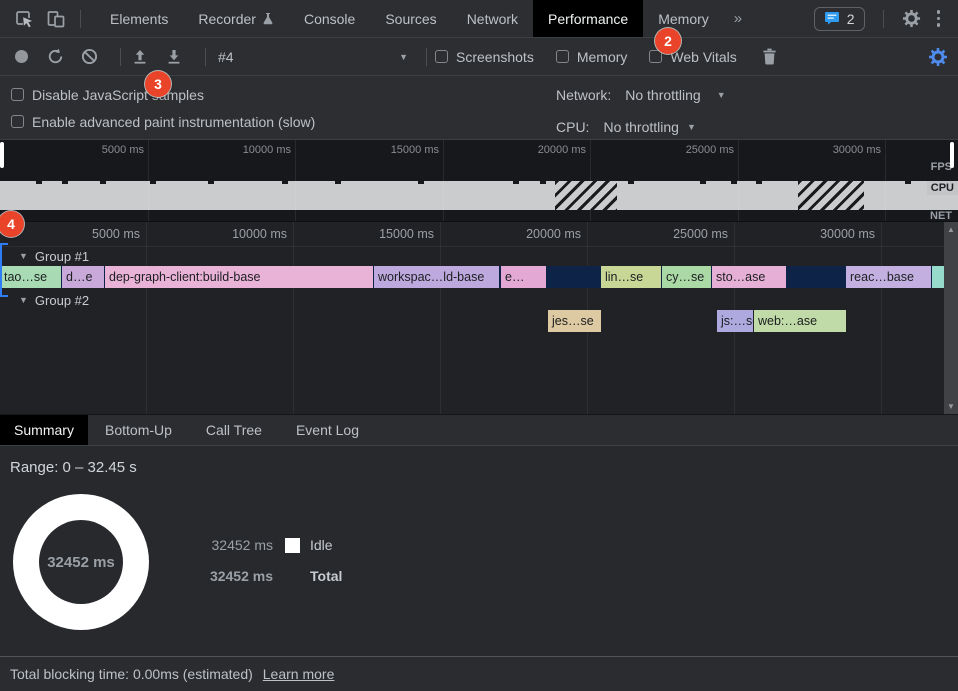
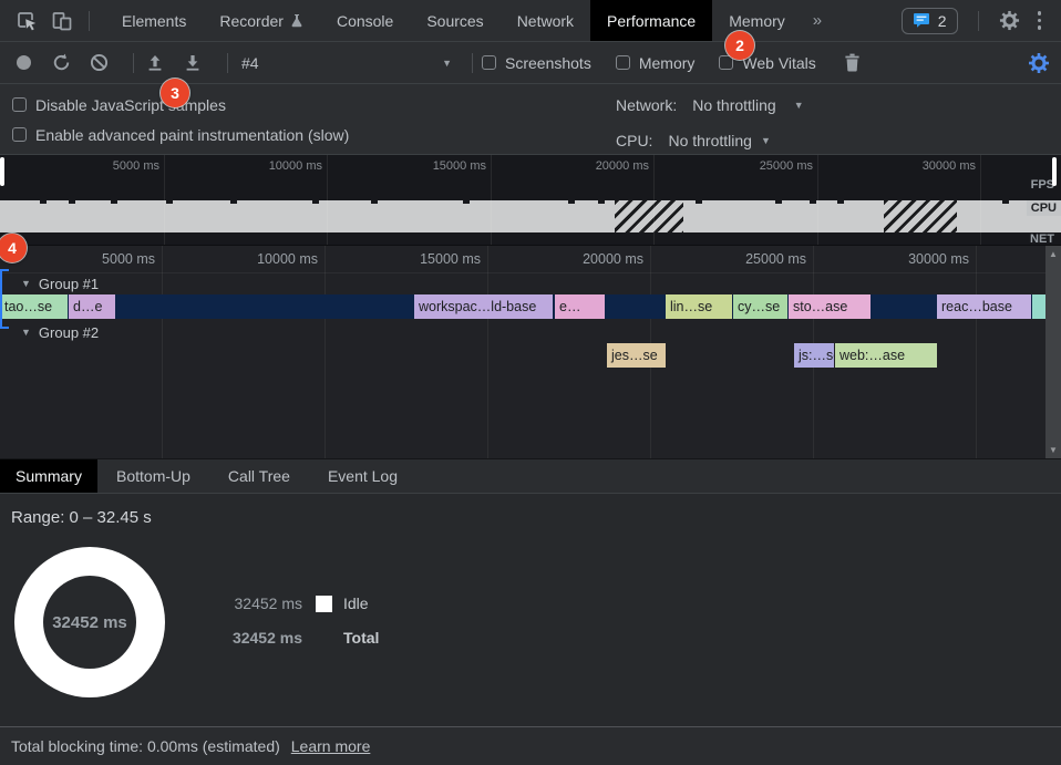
  Elements
  Recorder
  Console
  Sources
  Network
  Performance
  Memory
  »
  2
  #4
  ▼
  Screenshots
  Memory
  Web Vitals
  Disable JavaScriptmples
  Enable advanced paint instrumentation (slow)
  Network:
  No throttling
  ▼
  CPU:
  No throttling
  ▼
  FPS
  CPU
  NET
  5000 ms
  10000 ms
  15000 ms
  20000 ms
  25000 ms
  30000 ms
  ▼
  Group #1
  tao…se
  d…e
- dep-graph-client:build-base
  workspac…ld-base
  e…
  lin…se
  cy…se
  sto…ase
  reac…base
  ▼
  Group #2
  jes…se
  js:…s
  web:…ase
  ▲
  ▼
  5000 ms
  10000 ms
  15000 ms
  20000 ms
  25000 ms
  30000 ms
  Summary
  Bottom-Up
  Call Tree
  Event Log
  Range: 0 – 32.45 s
  32452 ms
  32452 ms
  Idle
  32452 ms
  Total
  Total blocking time: 0.00ms (estimated)
  Learn more
  2
  3
  4
